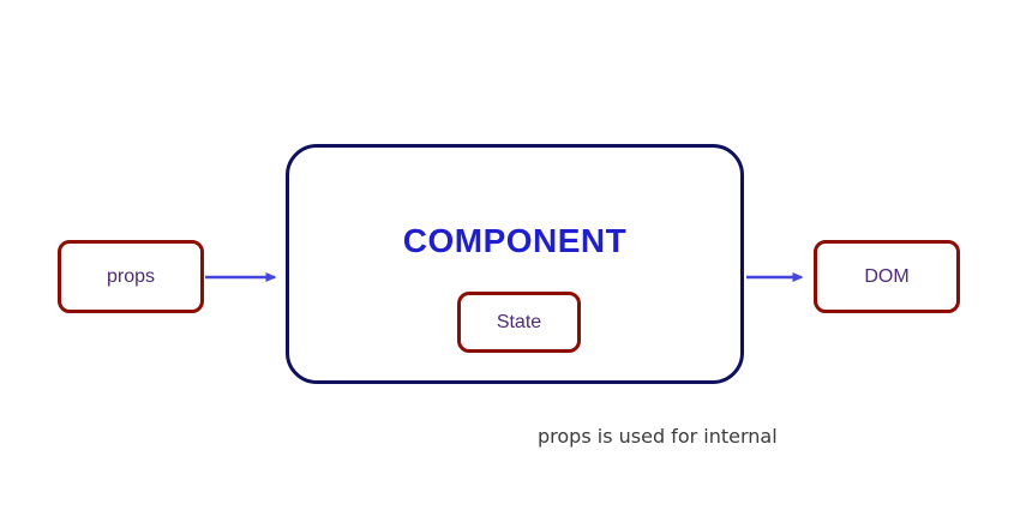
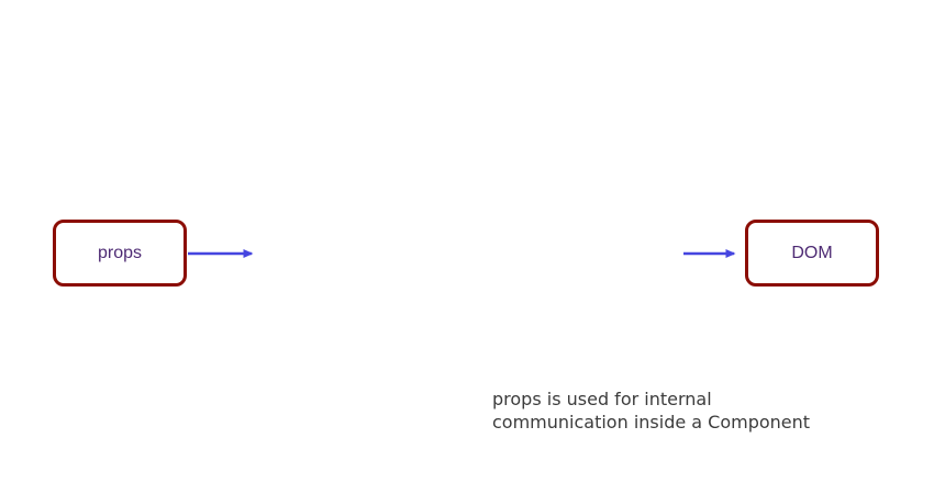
  props
- COMPONENT
- State
  DOM
  props is used for internal
+ communication inside a Component
